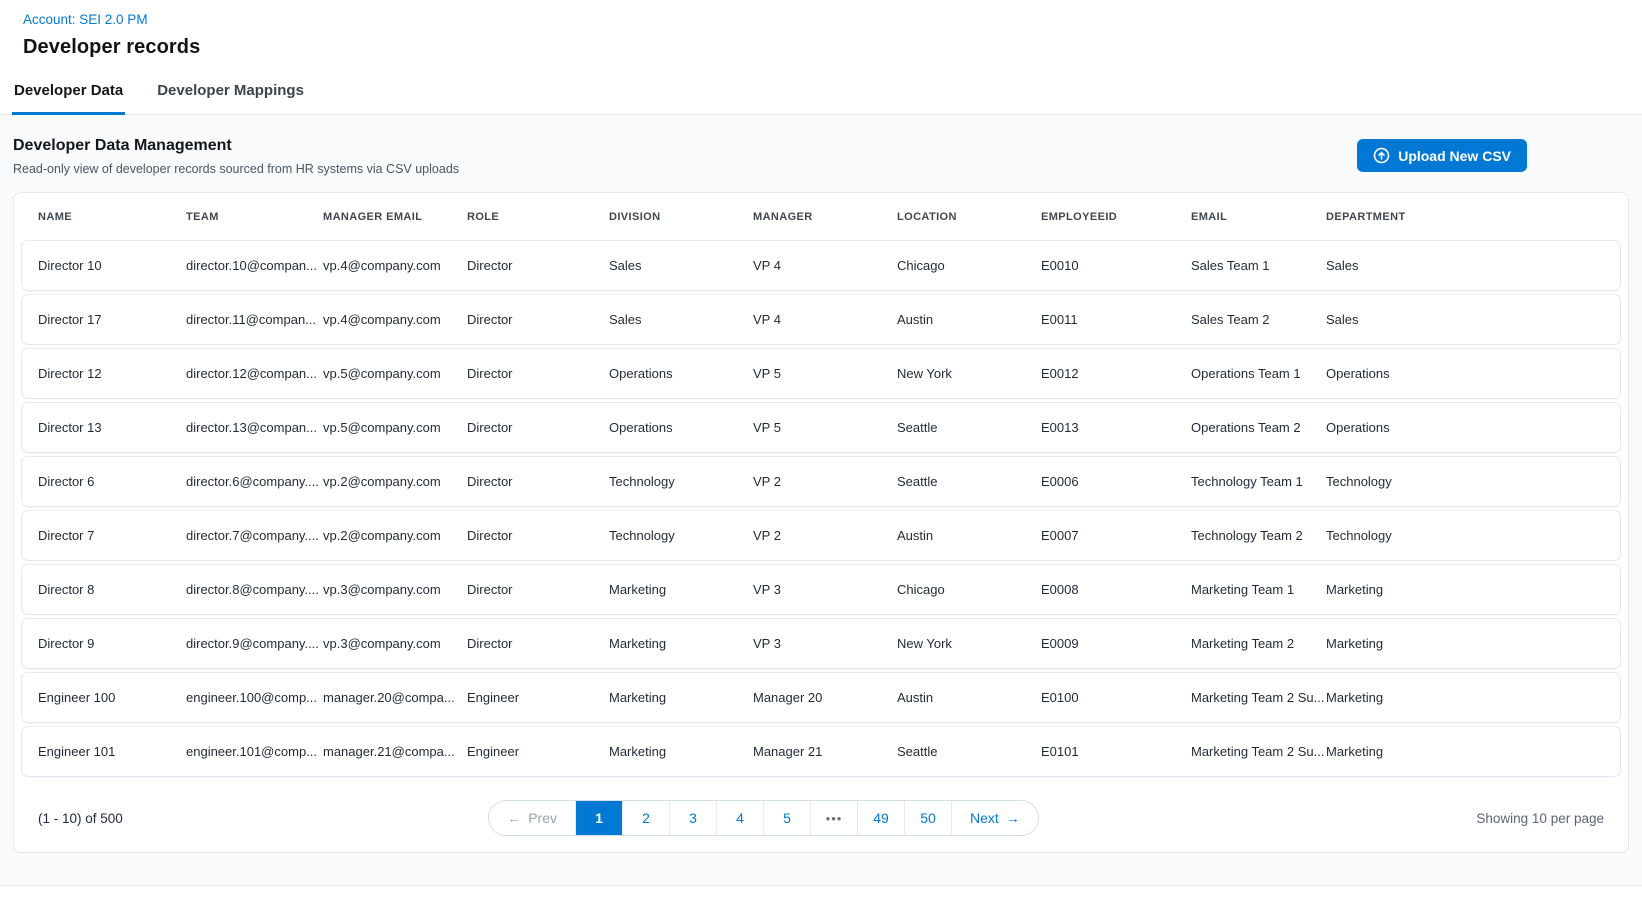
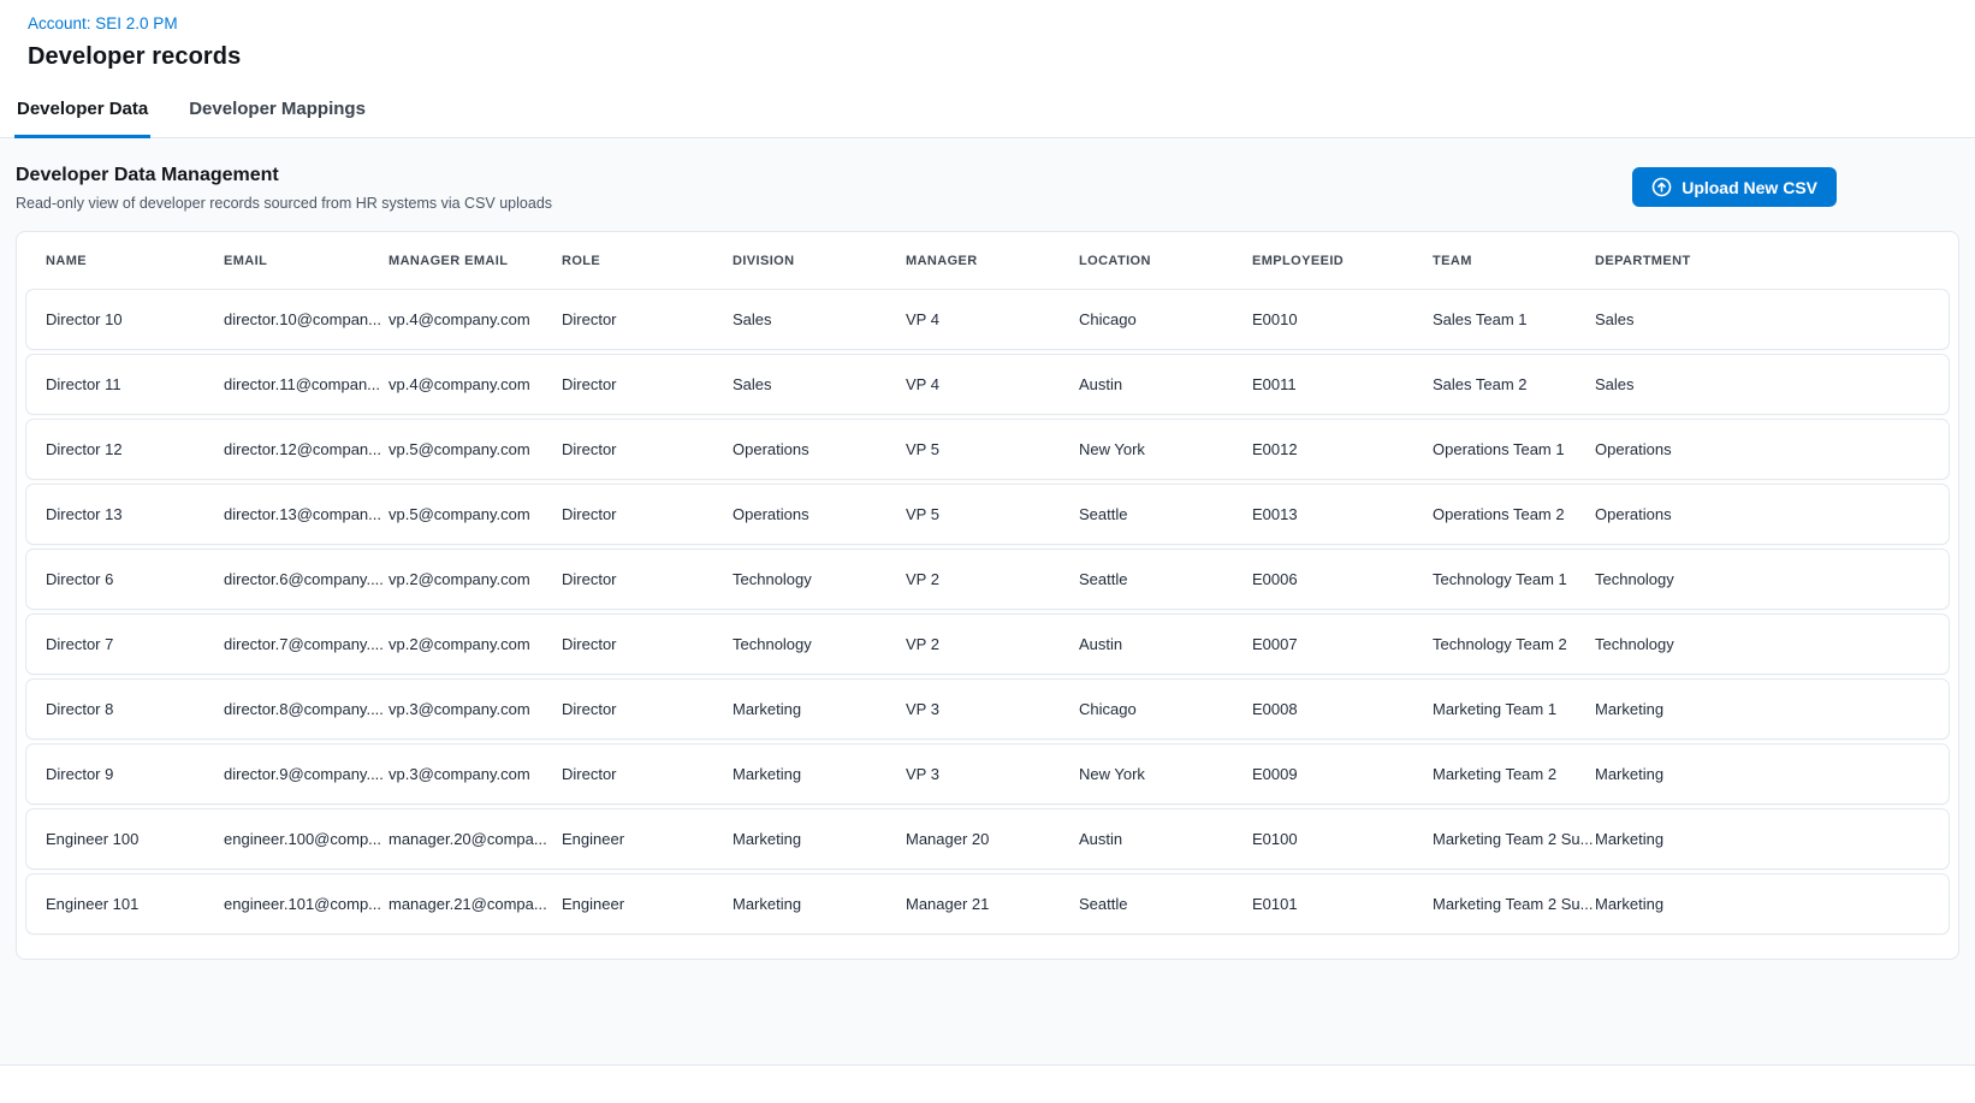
  Account: SEI 2.0 PM
  Developer records
  Developer Data
  Developer Mappings
  Developer Data Management
  Read-only view of developer records sourced from HR systems via CSV uploads
  Upload New CSV
  NAME
- TEAM
+ EMAIL
  MANAGER EMAIL
  ROLE
  DIVISION
  MANAGER
  LOCATION
  EMPLOYEEID
- EMAIL
+ TEAM
  DEPARTMENT
  Director 10
  director.10@compan...
  vp.4@company.com
  Director
  Sales
  VP 4
  Chicago
  E0010
  Sales Team 1
  Sales
- Director 17
+ Director 11
  director.11@compan...
  vp.4@company.com
  Director
  Sales
  VP 4
  Austin
  E0011
  Sales Team 2
  Sales
  Director 12
  director.12@compan...
  vp.5@company.com
  Director
  Operations
  VP 5
  New York
  E0012
  Operations Team 1
  Operations
  Director 13
  director.13@compan...
  vp.5@company.com
  Director
  Operations
  VP 5
  Seattle
  E0013
  Operations Team 2
  Operations
  Director 6
  director.6@company....
  vp.2@company.com
  Director
  Technology
  VP 2
  Seattle
  E0006
  Technology Team 1
  Technology
  Director 7
  director.7@company....
  vp.2@company.com
  Director
  Technology
  VP 2
  Austin
  E0007
  Technology Team 2
  Technology
  Director 8
  director.8@company....
  vp.3@company.com
  Director
  Marketing
  VP 3
  Chicago
  E0008
  Marketing Team 1
  Marketing
  Director 9
  director.9@company....
  vp.3@company.com
  Director
  Marketing
  VP 3
  New York
  E0009
  Marketing Team 2
  Marketing
  Engineer 100
  engineer.100@comp...
  manager.20@compa...
  Engineer
  Marketing
  Manager 20
  Austin
  E0100
  Marketing Team 2 Su...
  Marketing
  Engineer 101
  engineer.101@comp...
  manager.21@compa...
  Engineer
  Marketing
  Manager 21
  Seattle
  E0101
  Marketing Team 2 Su...
  Marketing
- (1 - 10) of 500
- ←
- Prev
- 1
- 2
- 3
- 4
- 5
- •••
- 49
- 50
- Next
- →
- Showing 10 per page
